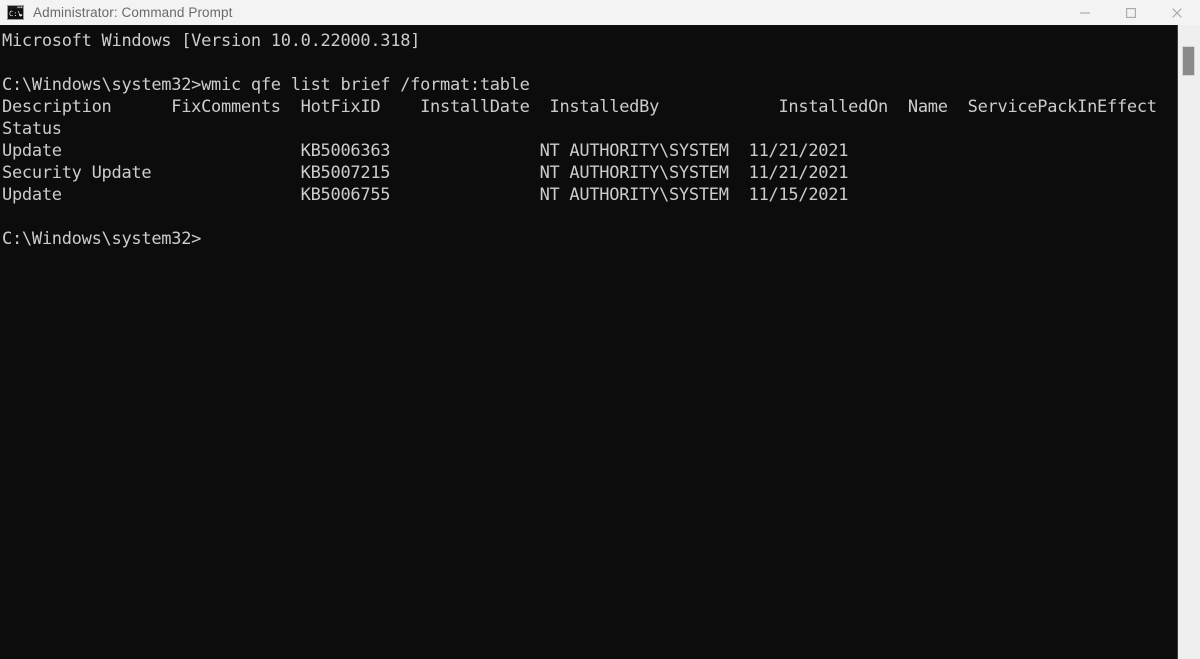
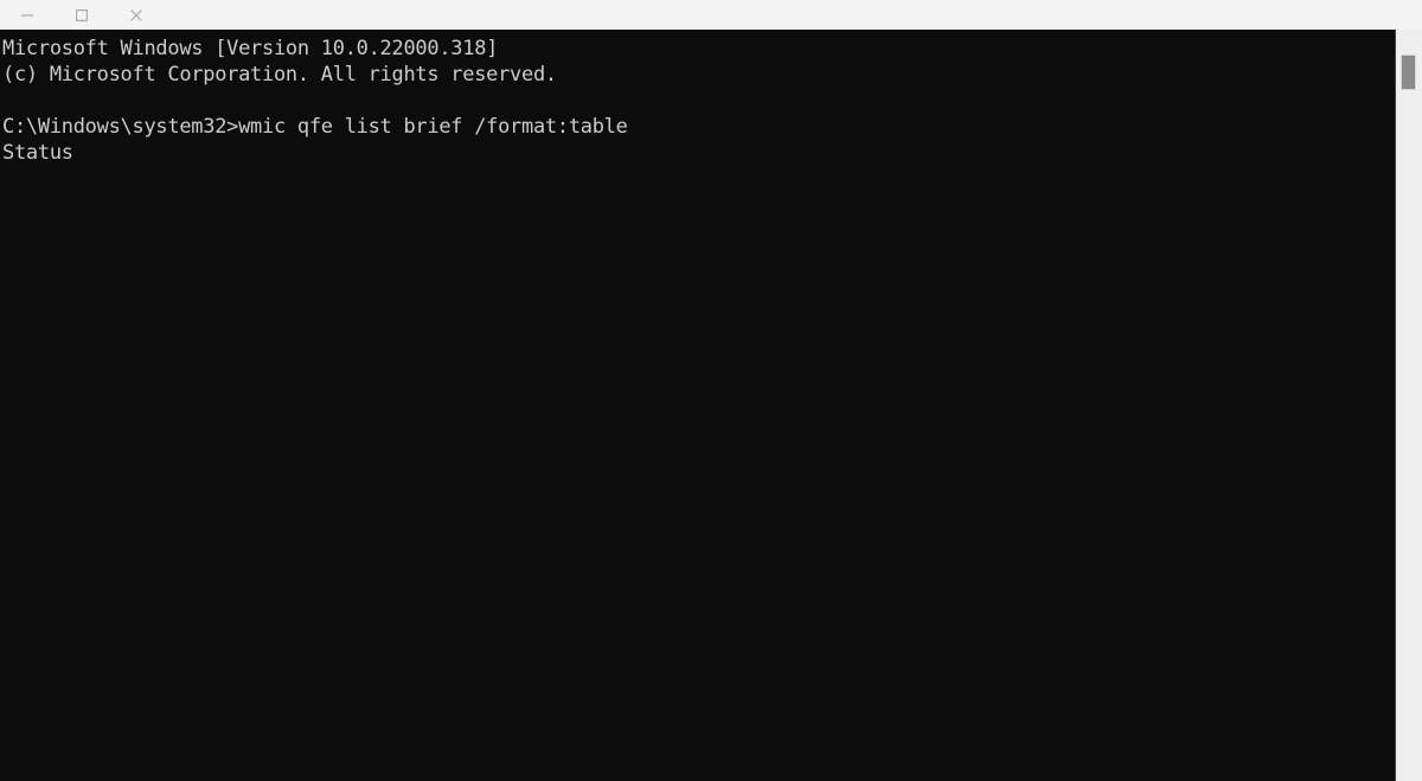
- C:\
- Administrator: Command Prompt
  Microsoft Windows [Version 10.0.22000.318]
+ (c) Microsoft Corporation. All rights reserved.
  C:\Windows\system32>wmic qfe list brief /format:table
- Description FixComments HotFixID InstallDate InstalledBy InstalledOn Name ServicePackInEffect
  Status
- Update KB5006363 NT AUTHORITY\SYSTEM 11/21/2021
- Security Update KB5007215 NT AUTHORITY\SYSTEM 11/21/2021
- Update KB5006755 NT AUTHORITY\SYSTEM 11/15/2021
- C:\Windows\system32>
